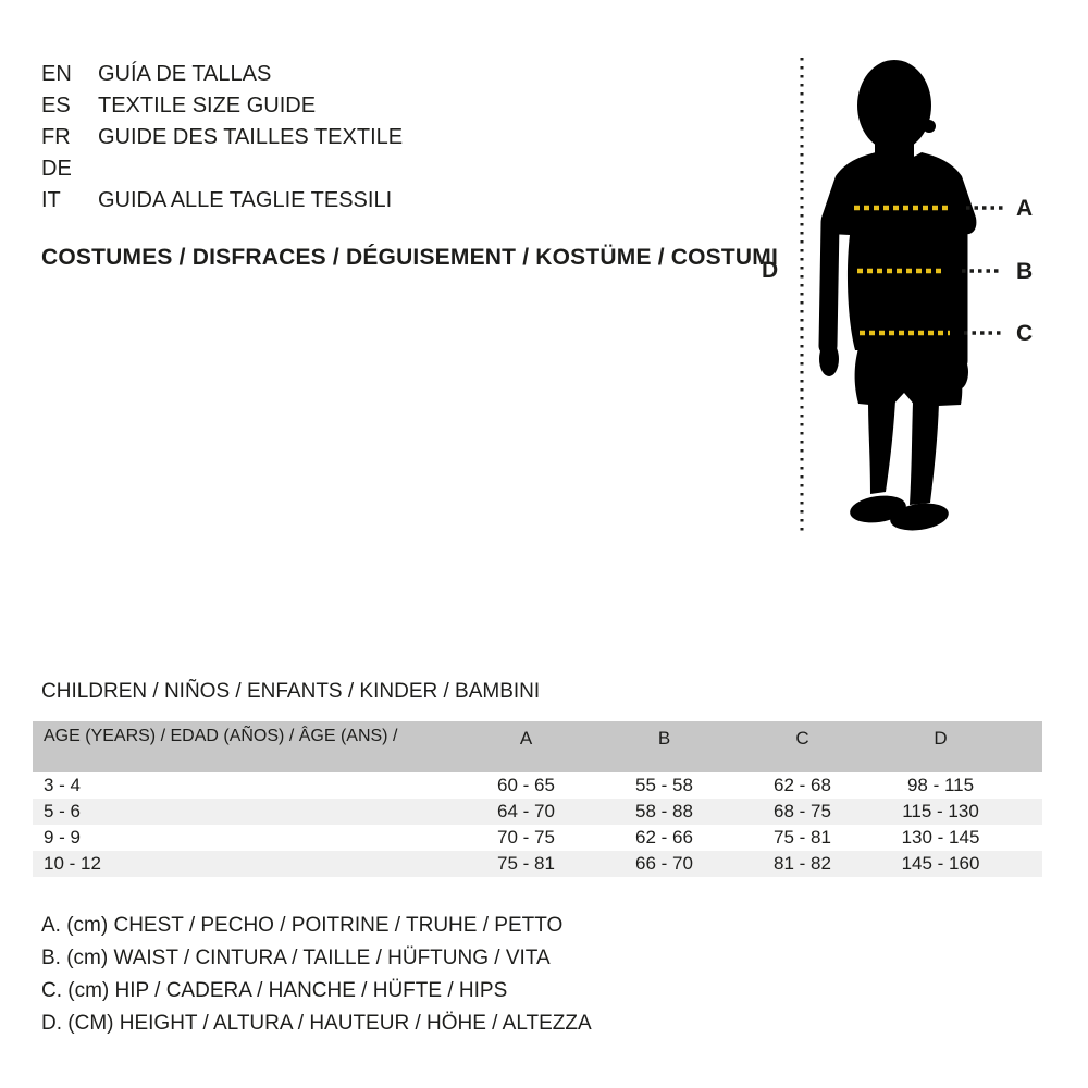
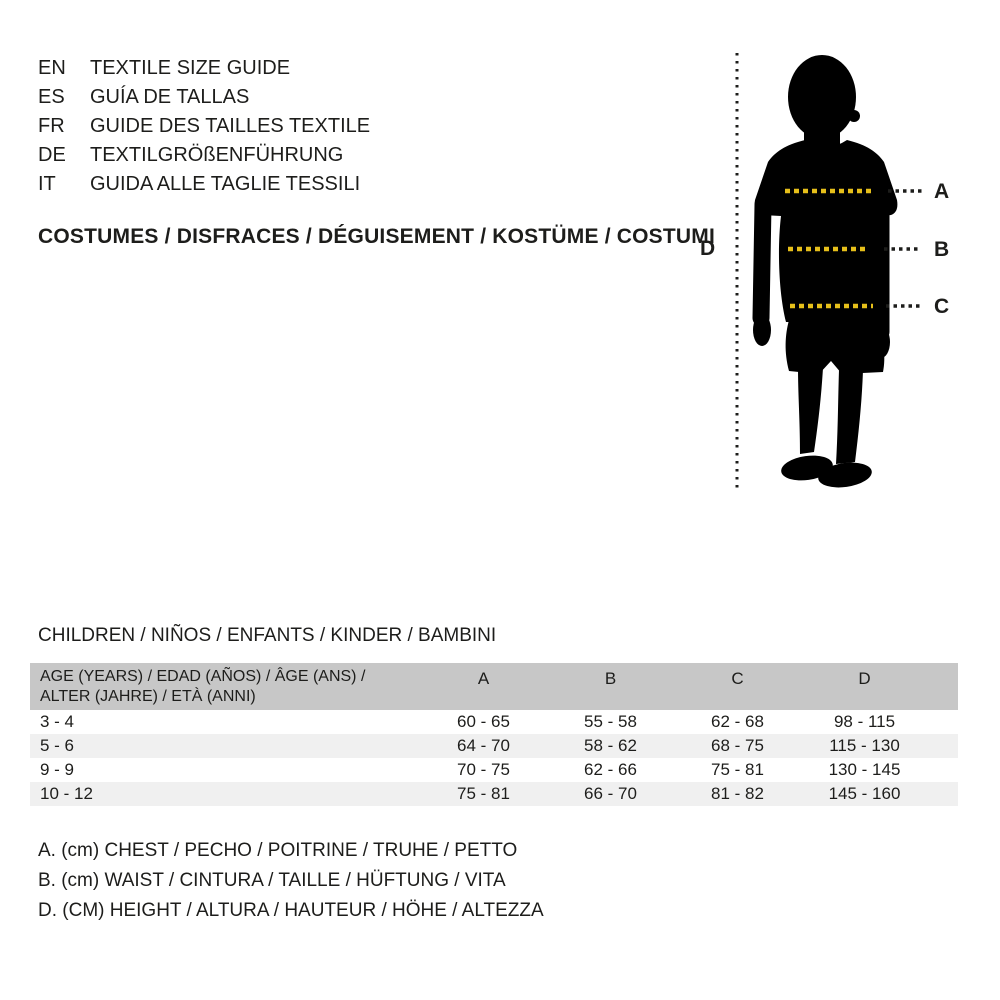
  EN
- GUÍA DE TALLAS
+ TEXTILE SIZE GUIDE
  ES
- TEXTILE SIZE GUIDE
+ GUÍA DE TALLAS
  FR
  GUIDE DES TAILLES TEXTILE
  DE
+ TEXTILGRÖßENFÜHRUNG
  IT
  GUIDA ALLE TAGLIE TESSILI
  COSTUMES / DISFRACES / DÉGUISEMENT / KOSTÜME / COSTUMI
  D
  A
  B
  C
  CHILDREN / NIÑOS / ENFANTS / KINDER / BAMBINI
  AGE (YEARS) / EDAD (AÑOS) / ÂGE (ANS) /
+ ALTER (JAHRE) / ETÀ (ANNI)
  A
  B
  C
  D
  3 - 4
  60 - 65
  55 - 58
  62 - 68
  98 - 115
  5 - 6
  64 - 70
- 58 - 88
+ 58 - 62
  68 - 75
  115 - 130
  9 - 9
  70 - 75
  62 - 66
  75 - 81
  130 - 145
  10 - 12
  75 - 81
  66 - 70
  81 - 82
  145 - 160
  A. (cm) CHEST / PECHO / POITRINE / TRUHE / PETTO
  B. (cm) WAIST / CINTURA / TAILLE / HÜFTUNG / VITA
- C. (cm) HIP / CADERA / HANCHE / HÜFTE / HIPS
  D. (CM) HEIGHT / ALTURA / HAUTEUR / HÖHE / ALTEZZA
